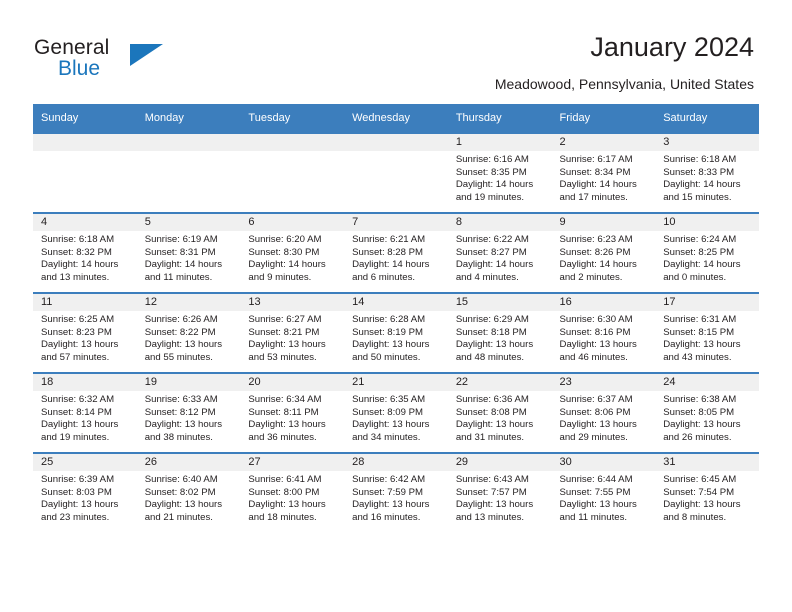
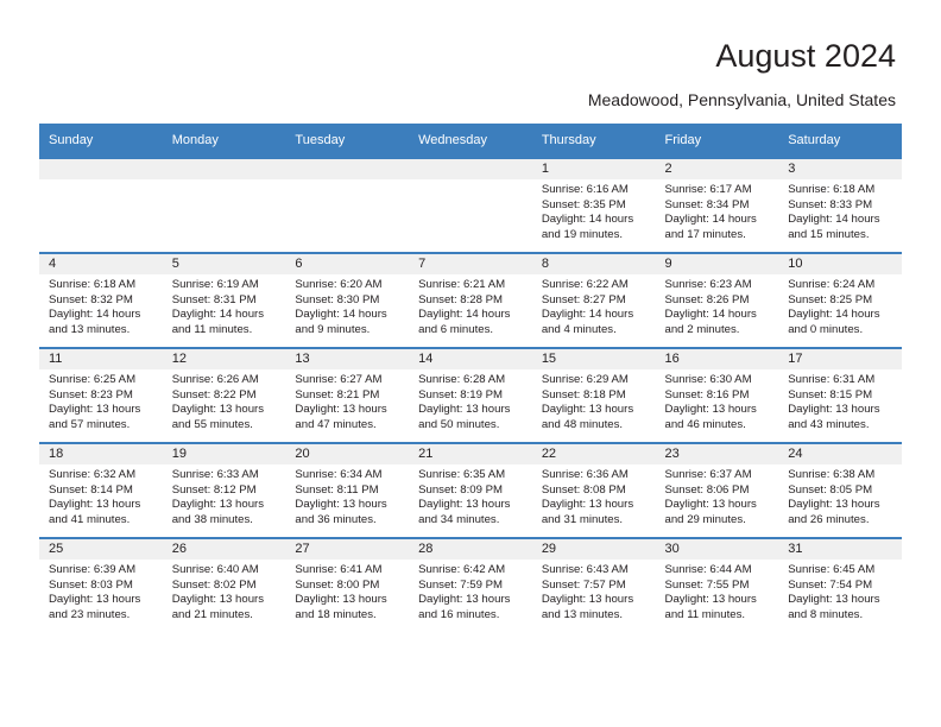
- General
- Blue
- January 2024
+ August 2024
  Meadowood, Pennsylvania, United States
  Sunday	Monday	Tuesday	Wednesday	Thursday	Friday	Saturday
  				1Sunrise: 6:16 AMSunset: 8:35 PMDaylight: 14 hoursand 19 minutes.	2Sunrise: 6:17 AMSunset: 8:34 PMDaylight: 14 hoursand 17 minutes.	3Sunrise: 6:18 AMSunset: 8:33 PMDaylight: 14 hoursand 15 minutes.
  4Sunrise: 6:18 AMSunset: 8:32 PMDaylight: 14 hoursand 13 minutes.	5Sunrise: 6:19 AMSunset: 8:31 PMDaylight: 14 hoursand 11 minutes.	6Sunrise: 6:20 AMSunset: 8:30 PMDaylight: 14 hoursand 9 minutes.	7Sunrise: 6:21 AMSunset: 8:28 PMDaylight: 14 hoursand 6 minutes.	8Sunrise: 6:22 AMSunset: 8:27 PMDaylight: 14 hoursand 4 minutes.	9Sunrise: 6:23 AMSunset: 8:26 PMDaylight: 14 hoursand 2 minutes.	10Sunrise: 6:24 AMSunset: 8:25 PMDaylight: 14 hoursand 0 minutes.
- 11Sunrise: 6:25 AMSunset: 8:23 PMDaylight: 13 hoursand 57 minutes.	12Sunrise: 6:26 AMSunset: 8:22 PMDaylight: 13 hoursand 55 minutes.	13Sunrise: 6:27 AMSunset: 8:21 PMDaylight: 13 hoursand 53 minutes.	14Sunrise: 6:28 AMSunset: 8:19 PMDaylight: 13 hoursand 50 minutes.	15Sunrise: 6:29 AMSunset: 8:18 PMDaylight: 13 hoursand 48 minutes.	16Sunrise: 6:30 AMSunset: 8:16 PMDaylight: 13 hoursand 46 minutes.	17Sunrise: 6:31 AMSunset: 8:15 PMDaylight: 13 hoursand 43 minutes.
+ 11Sunrise: 6:25 AMSunset: 8:23 PMDaylight: 13 hoursand 57 minutes.	12Sunrise: 6:26 AMSunset: 8:22 PMDaylight: 13 hoursand 55 minutes.	13Sunrise: 6:27 AMSunset: 8:21 PMDaylight: 13 hoursand 47 minutes.	14Sunrise: 6:28 AMSunset: 8:19 PMDaylight: 13 hoursand 50 minutes.	15Sunrise: 6:29 AMSunset: 8:18 PMDaylight: 13 hoursand 48 minutes.	16Sunrise: 6:30 AMSunset: 8:16 PMDaylight: 13 hoursand 46 minutes.	17Sunrise: 6:31 AMSunset: 8:15 PMDaylight: 13 hoursand 43 minutes.
- 18Sunrise: 6:32 AMSunset: 8:14 PMDaylight: 13 hoursand 19 minutes.	19Sunrise: 6:33 AMSunset: 8:12 PMDaylight: 13 hoursand 38 minutes.	20Sunrise: 6:34 AMSunset: 8:11 PMDaylight: 13 hoursand 36 minutes.	21Sunrise: 6:35 AMSunset: 8:09 PMDaylight: 13 hoursand 34 minutes.	22Sunrise: 6:36 AMSunset: 8:08 PMDaylight: 13 hoursand 31 minutes.	23Sunrise: 6:37 AMSunset: 8:06 PMDaylight: 13 hoursand 29 minutes.	24Sunrise: 6:38 AMSunset: 8:05 PMDaylight: 13 hoursand 26 minutes.
+ 18Sunrise: 6:32 AMSunset: 8:14 PMDaylight: 13 hoursand 41 minutes.	19Sunrise: 6:33 AMSunset: 8:12 PMDaylight: 13 hoursand 38 minutes.	20Sunrise: 6:34 AMSunset: 8:11 PMDaylight: 13 hoursand 36 minutes.	21Sunrise: 6:35 AMSunset: 8:09 PMDaylight: 13 hoursand 34 minutes.	22Sunrise: 6:36 AMSunset: 8:08 PMDaylight: 13 hoursand 31 minutes.	23Sunrise: 6:37 AMSunset: 8:06 PMDaylight: 13 hoursand 29 minutes.	24Sunrise: 6:38 AMSunset: 8:05 PMDaylight: 13 hoursand 26 minutes.
  25Sunrise: 6:39 AMSunset: 8:03 PMDaylight: 13 hoursand 23 minutes.	26Sunrise: 6:40 AMSunset: 8:02 PMDaylight: 13 hoursand 21 minutes.	27Sunrise: 6:41 AMSunset: 8:00 PMDaylight: 13 hoursand 18 minutes.	28Sunrise: 6:42 AMSunset: 7:59 PMDaylight: 13 hoursand 16 minutes.	29Sunrise: 6:43 AMSunset: 7:57 PMDaylight: 13 hoursand 13 minutes.	30Sunrise: 6:44 AMSunset: 7:55 PMDaylight: 13 hoursand 11 minutes.	31Sunrise: 6:45 AMSunset: 7:54 PMDaylight: 13 hoursand 8 minutes.
